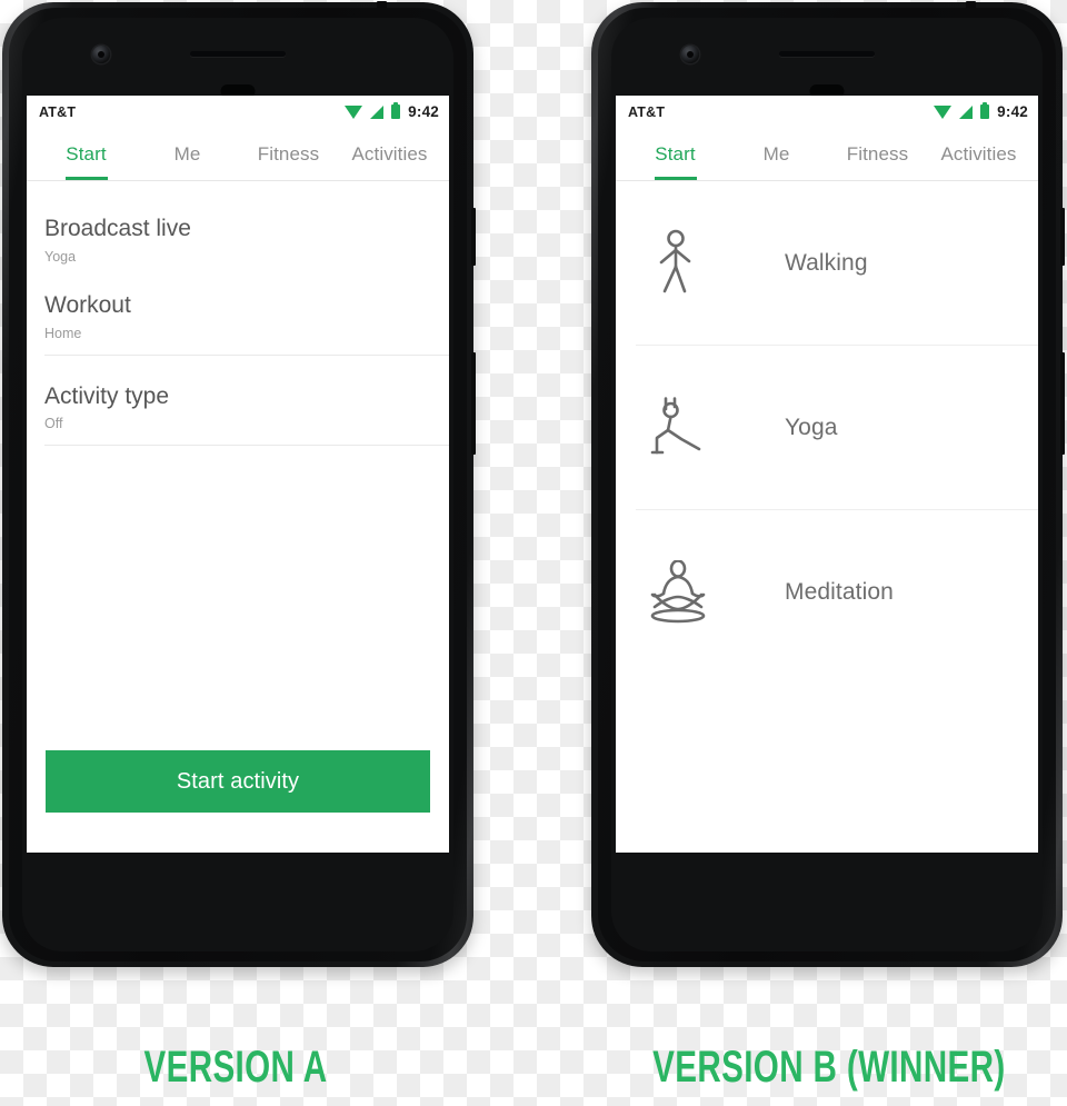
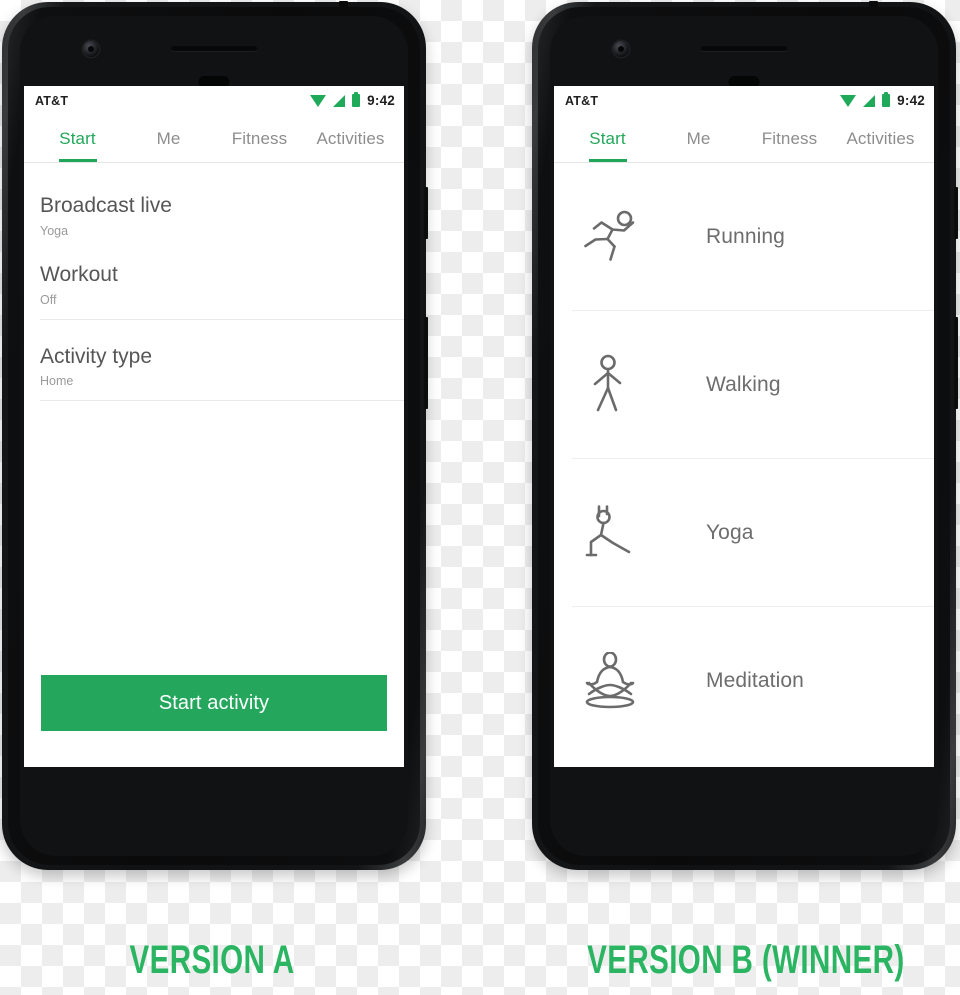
  AT&T
  9:42
  Start
  Me
  Fitness
  Activities
  Broadcast live
  Yoga
  Workout
- Home
+ Off
  Activity type
- Off
+ Home
  Start activity
  AT&T
  9:42
  Start
  Me
  Fitness
  Activities
+ Running
  Walking
  Yoga
  Meditation
  VERSION A
  VERSION B (WINNER)
